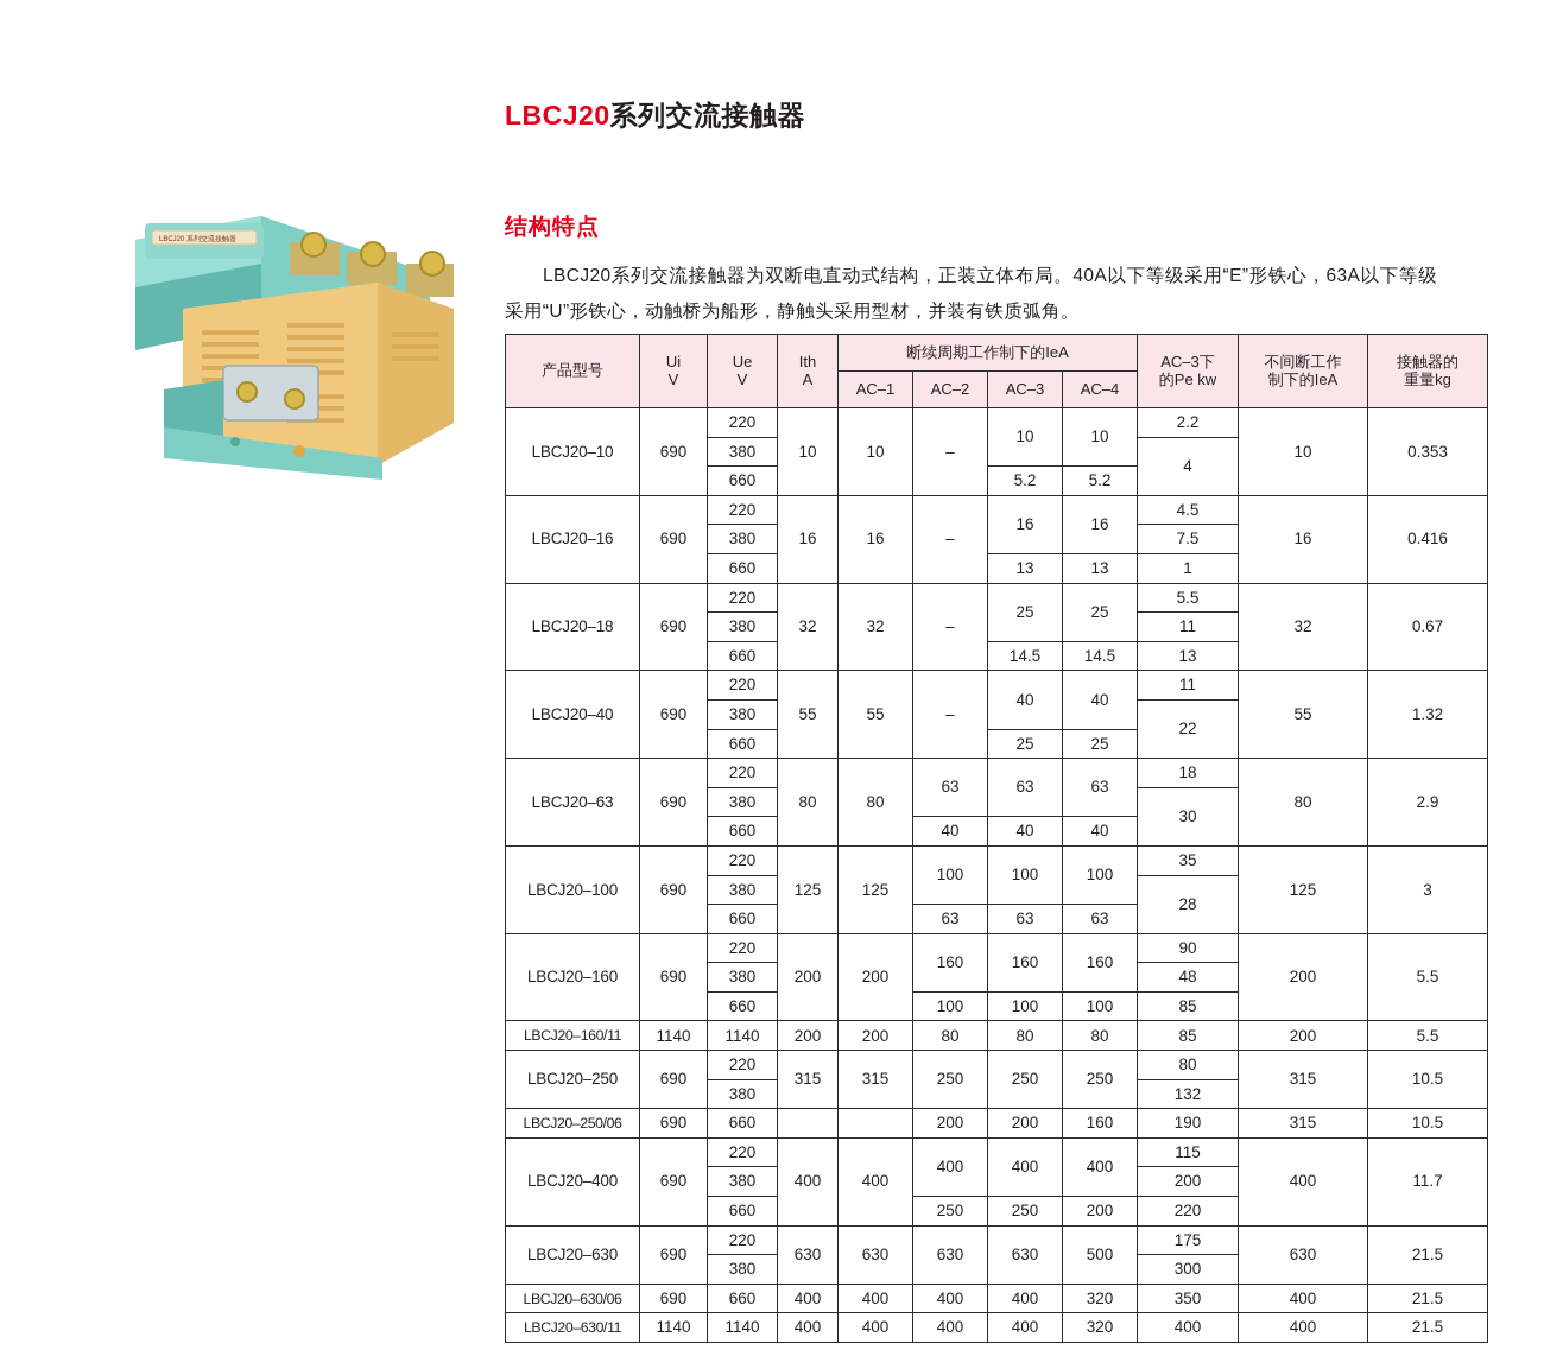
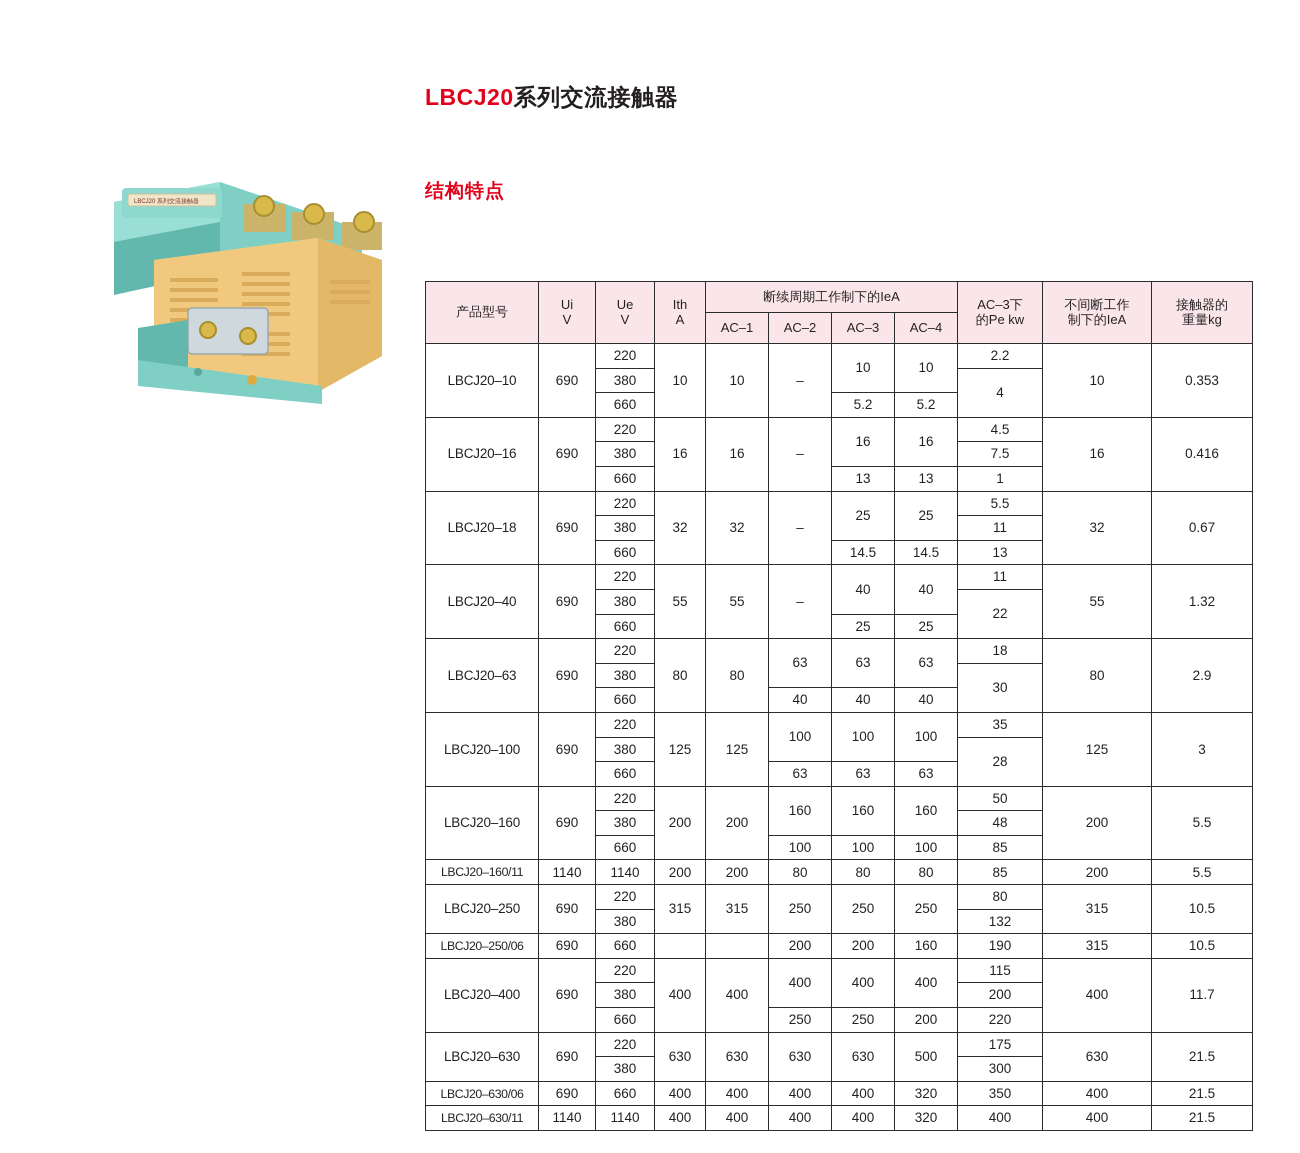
  LBCJ20系列交流接触器
  结构特点
- LBCJ20系列交流接触器为双断电直动式结构，正装立体布局。40A以下等级采用“E”形铁心，63A以下等级采用“U”形铁心，动触桥为船形，静触头采用型材，并装有铁质弧角。
  产品型号	Ui V	Ue V	Ith A	断续周期工作制下的IeA	AC–3下 的Pe kw	不间断工作 制下的IeA	接触器的 重量kg
  AC–1	AC–2	AC–3	AC–4
  LBCJ20–10	690	220	10	10	–	10	10	2.2	10	0.353
  380	4
  660	5.2	5.2
  LBCJ20–16	690	220	16	16	–	16	16	4.5	16	0.416
  380	7.5
  660	13	13	1
  LBCJ20–18	690	220	32	32	–	25	25	5.5	32	0.67
  380	11
  660	14.5	14.5	13
  LBCJ20–40	690	220	55	55	–	40	40	11	55	1.32
  380	22
  660	25	25
  LBCJ20–63	690	220	80	80	63	63	63	18	80	2.9
  380	30
  660	40	40	40
  LBCJ20–100	690	220	125	125	100	100	100	35	125	3
  380	28
  660	63	63	63
- LBCJ20–160	690	220	200	200	160	160	160	90	200	5.5
+ LBCJ20–160	690	220	200	200	160	160	160	50	200	5.5
  380	48
  660	100	100	100	85
  LBCJ20–160/11	1140	1140	200	200	80	80	80	85	200	5.5
  LBCJ20–250	690	220	315	315	250	250	250	80	315	10.5
  380	132
  LBCJ20–250/06	690	660			200	200	160	190	315	10.5
  LBCJ20–400	690	220	400	400	400	400	400	115	400	11.7
  380	200
  660	250	250	200	220
  LBCJ20–630	690	220	630	630	630	630	500	175	630	21.5
  380	300
  LBCJ20–630/06	690	660	400	400	400	400	320	350	400	21.5
  LBCJ20–630/11	1140	1140	400	400	400	400	320	400	400	21.5
